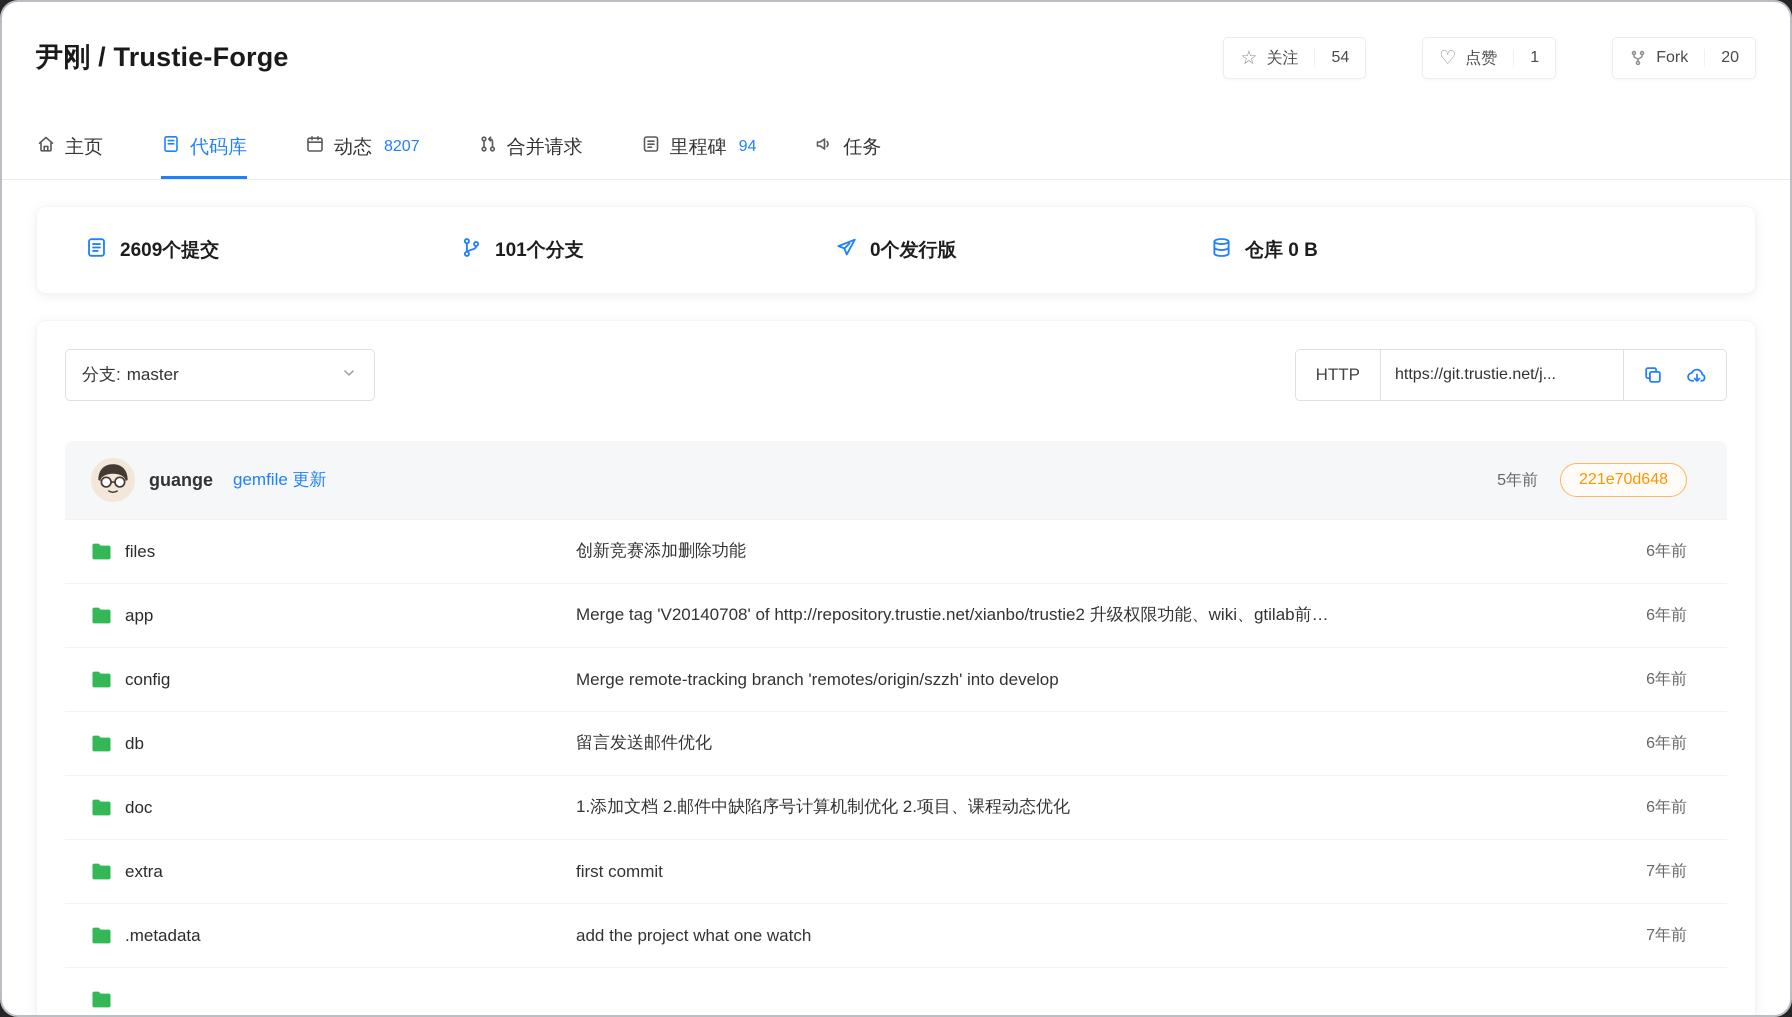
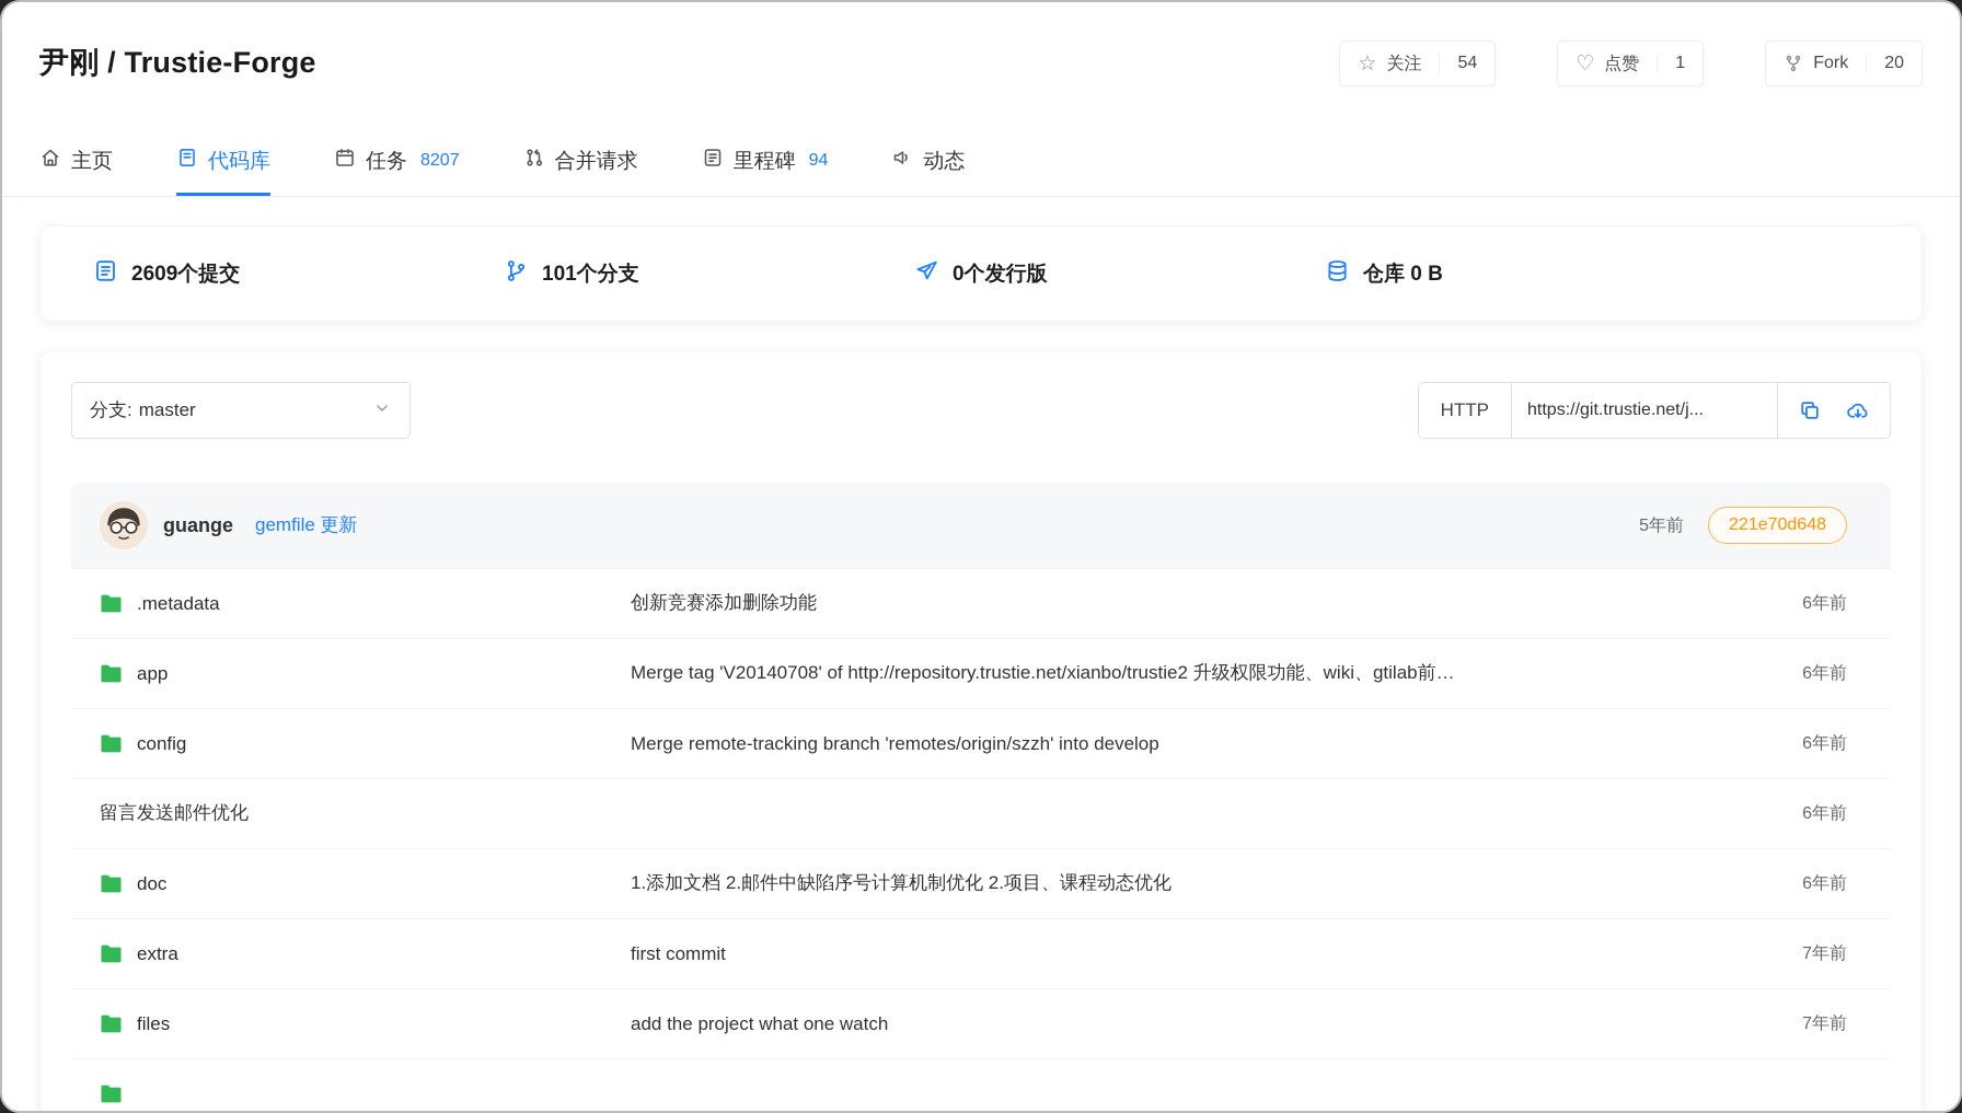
  尹刚 / Trustie-Forge
  ☆
  关注
  54
  ♡
  点赞
  1
  Fork
  20
  主页
  代码库
- 动态
+ 任务
  8207
  合并请求
  里程碑
  94
- 任务
+ 动态
  2609个提交
  101个分支
  0个发行版
  仓库 0 B
  分支:
  master
  HTTP
  https://git.trustie.net/j...
  guange
  gemfile 更新
  5年前
  221e70d648
- files
+ .metadata
  创新竞赛添加删除功能
  6年前
  app
  Merge tag 'V20140708' of http://repository.trustie.net/xianbo/trustie2 升级权限功能、wiki、gtilab前…
  6年前
  config
  Merge remote-tracking branch 'remotes/origin/szzh' into develop
  6年前
- db
  留言发送邮件优化
  6年前
  doc
  1.添加文档 2.邮件中缺陷序号计算机制优化 2.项目、课程动态优化
  6年前
  extra
  first commit
  7年前
- .metadata
+ files
  add the project what one watch
  7年前
